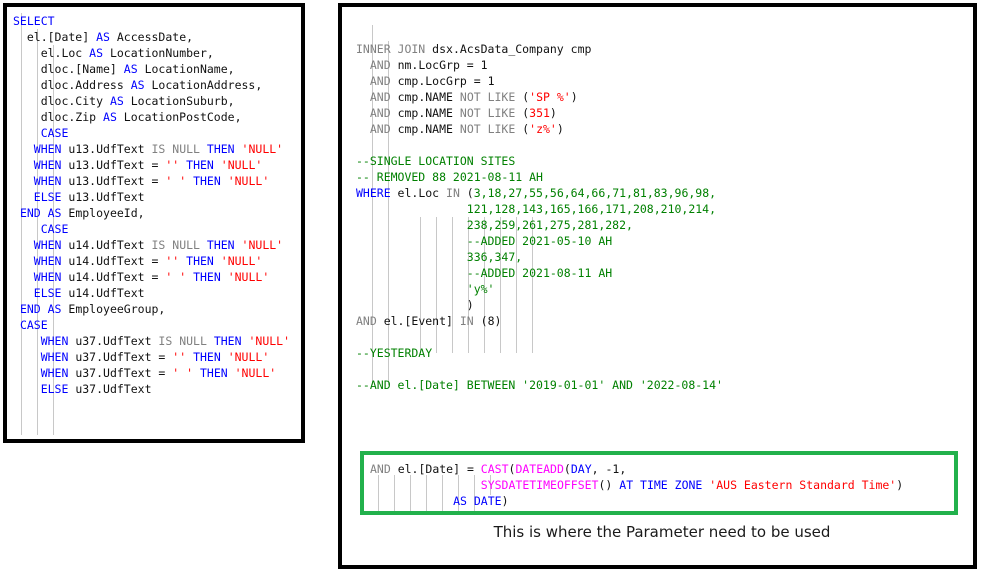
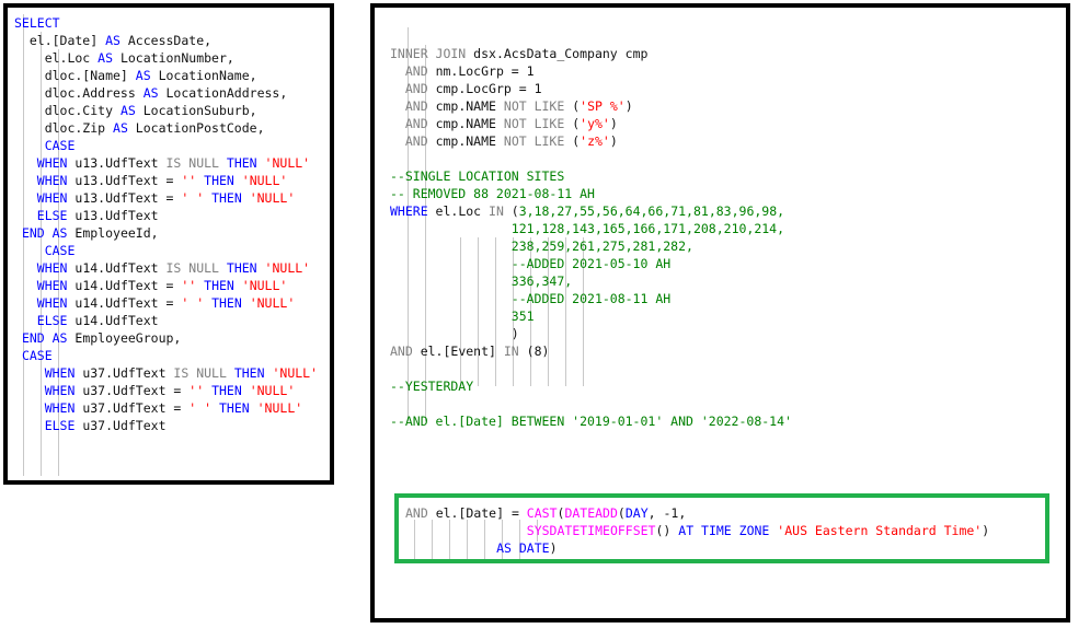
  SELECT
  el.[Date] AS AccessDate,
  el.Loc AS LocationNumber,
  dloc.[Name] AS LocationName,
  dloc.Address AS LocationAddress,
  dloc.City AS LocationSuburb,
  dloc.Zip AS LocationPostCode,
  CASE
  WHEN u13.UdfText IS NULL THEN 'NULL'
  WHEN u13.UdfText = '' THEN 'NULL'
  WHEN u13.UdfText = ' ' THEN 'NULL'
  ELSE u13.UdfText
  END AS EmployeeId,
  CASE
  WHEN u14.UdfText IS NULL THEN 'NULL'
  WHEN u14.UdfText = '' THEN 'NULL'
  WHEN u14.UdfText = ' ' THEN 'NULL'
  ELSE u14.UdfText
  END AS EmployeeGroup,
  CASE
  WHEN u37.UdfText IS NULL THEN 'NULL'
  WHEN u37.UdfText = '' THEN 'NULL'
  WHEN u37.UdfText = ' ' THEN 'NULL'
  ELSE u37.UdfText
  INNER JOIN dsx.AcsData_Company cmp
  AND nm.LocGrp = 1
  AND cmp.LocGrp = 1
  AND cmp.NAME NOT LIKE ('SP %')
- AND cmp.NAME NOT LIKE (351)
+ AND cmp.NAME NOT LIKE ('y%')
  AND cmp.NAME NOT LIKE ('z%')
  --SINGLE LOCATION SITES
  -- REMOVED 88 2021-08-11 AH
  WHERE el.Loc IN (3,18,27,55,56,64,66,71,81,83,96,98,
  121,128,143,165,166,171,208,210,214,
  238,259,261,275,281,282,
  --ADDED 2021-05-10 AH
  336,347,
  --ADDED 2021-08-11 AH
- 'y%'
+ 351
  )
  AND el.[Event] IN (8)
  --YESTERDAY
  --AND el.[Date] BETWEEN '2019-01-01' AND '2022-08-14'
  AND el.[Date] = CAST(DATEADD(DAY, -1,
  SYSDATETIMEOFFSET() AT TIME ZONE 'AUS Eastern Standard Time')
  AS DATE)
- This is where the Parameter need to be used
